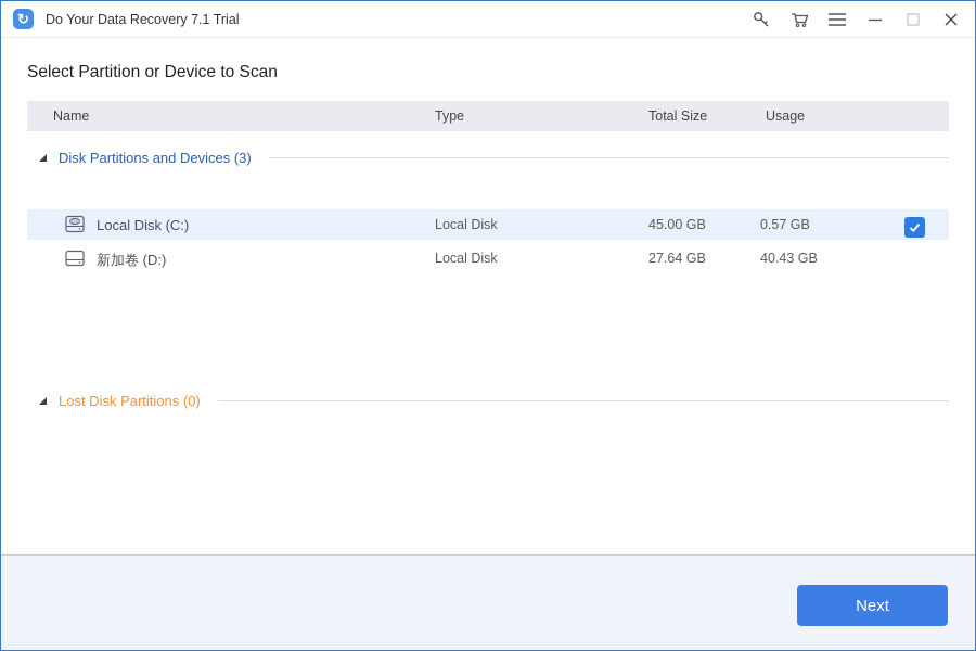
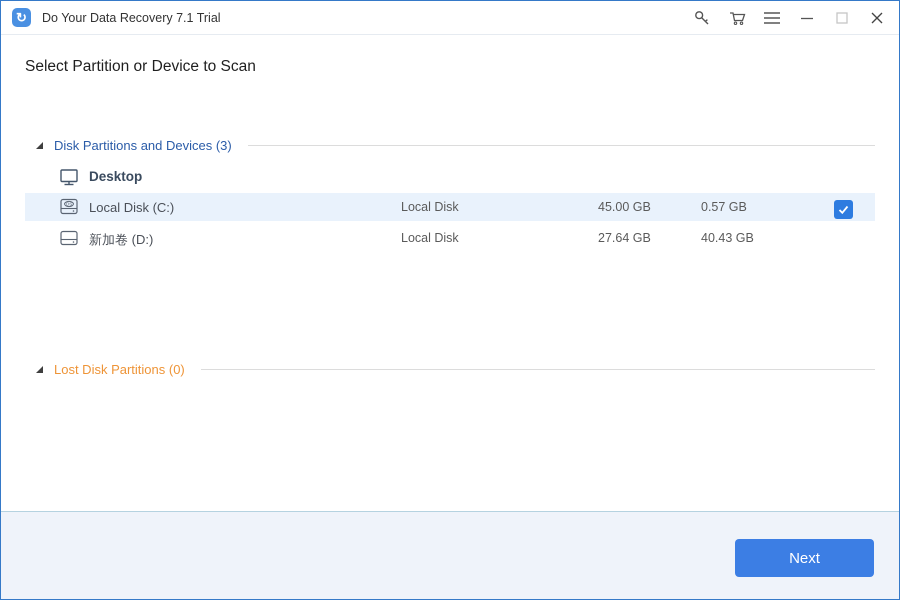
  ↻
  Do Your Data Recovery 7.1 Trial
  Select Partition or Device to Scan
- Name
- Type
- Total Size
- Usage
  Disk Partitions and Devices (3)
+ Desktop
  Local Disk (C:)
  Local Disk
  45.00 GB
  0.57 GB
  新加卷 (D:)
  Local Disk
  27.64 GB
  40.43 GB
  Lost Disk Partitions (0)
  Next
